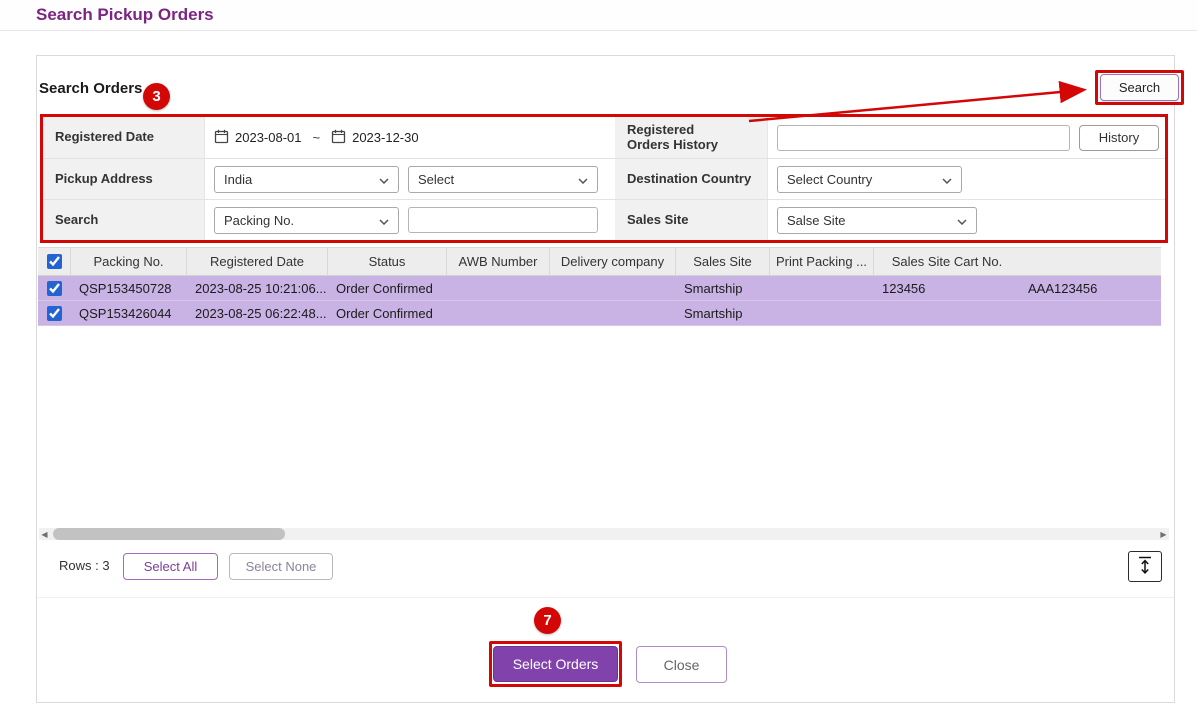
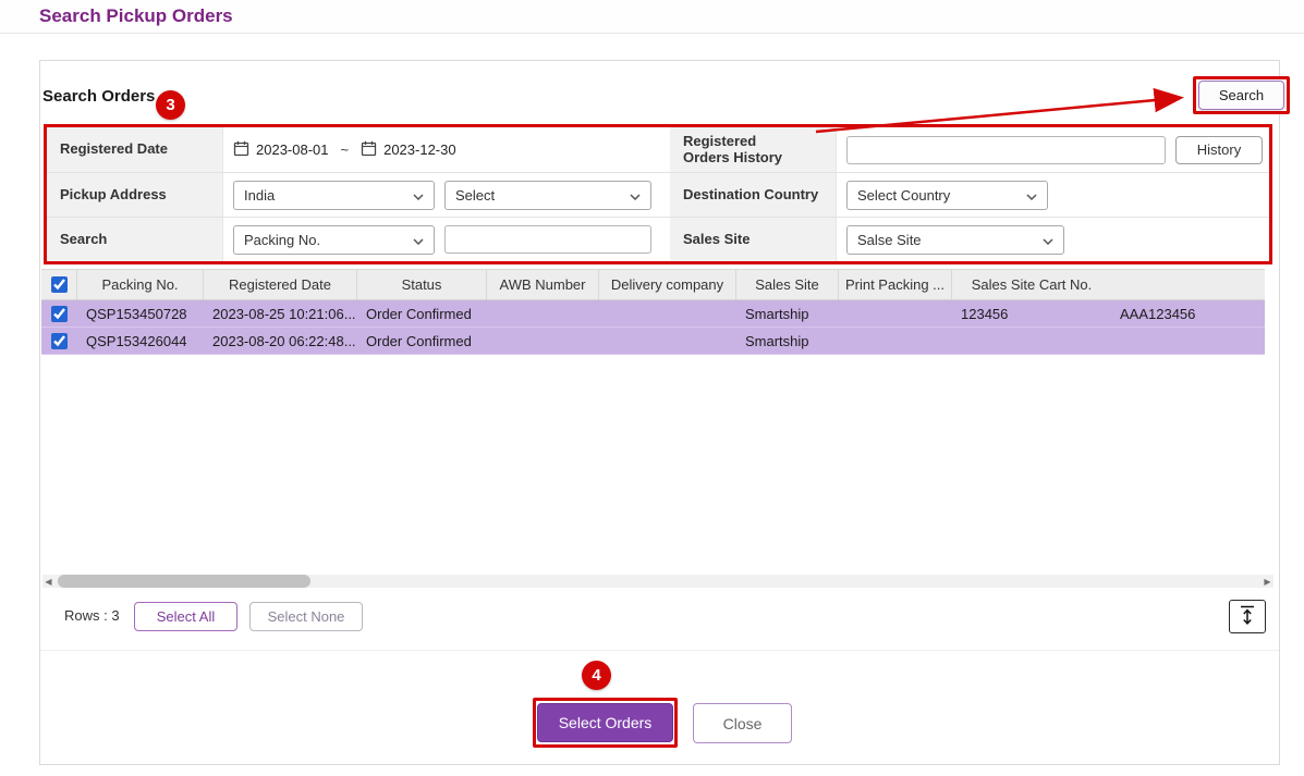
  Search Pickup Orders
  Search Orders
  3
  Search
  Registered Date
  2023-08-01
  ~
  2023-12-30
  Registered Orders History
  History
  Pickup Address
  India
  Select
  Destination Country
  Select Country
  Search
  Packing No.
  Sales Site
  Salse Site
  Packing No.
  Registered Date
  Status
  AWB Number
  Delivery company
  Sales Site
  Print Packing ...
  Sales Site Cart No.
  QSP153450728
  2023-08-25 10:21:06...
  Order Confirmed
  Smartship
  123456
  AAA123456
  QSP153426044
- 2023-08-25 06:22:48...
+ 2023-08-20 06:22:48...
  Order Confirmed
  Smartship
  ◀
  ▶
  Rows : 3
  Select All
  Select None
- 7
+ 4
  Select Orders
  Close
